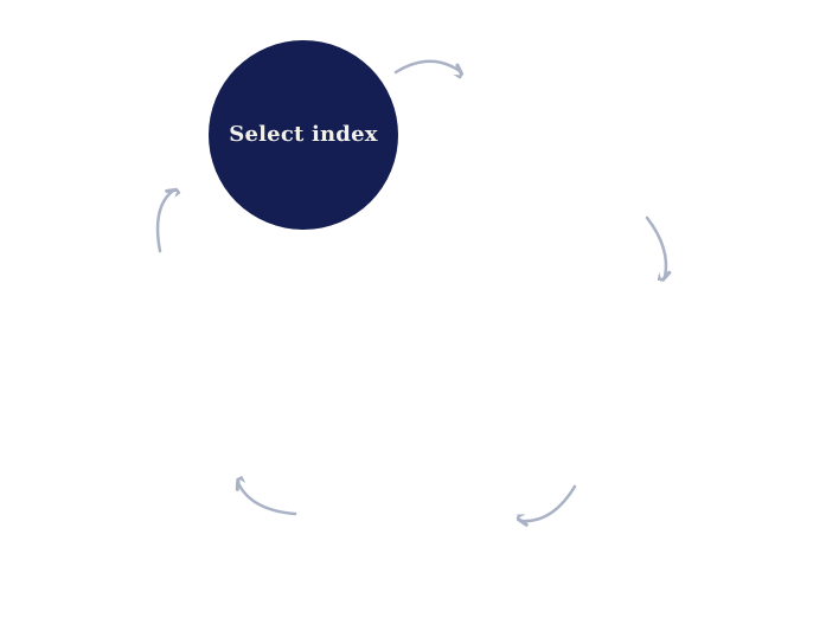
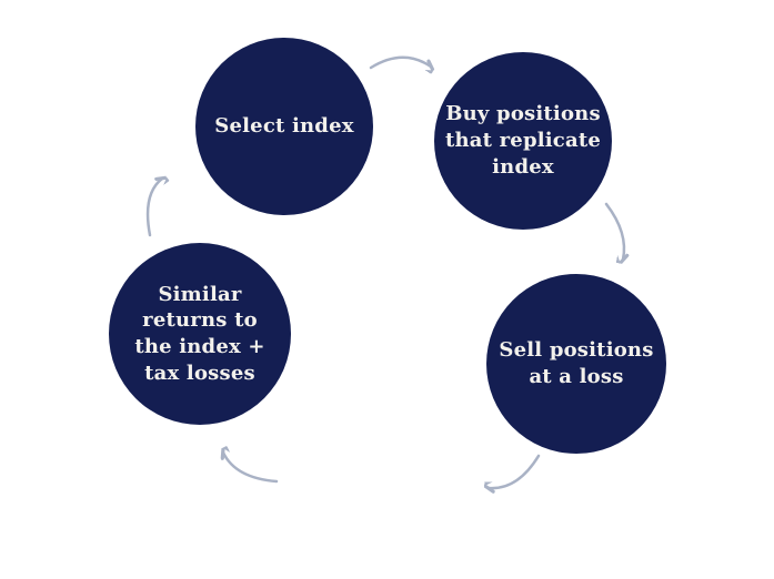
  Select index
+ Buy positions
+ that replicate
+ index
+ Sell positions
+ at a loss
+ Similar
+ returns to
+ the index +
+ tax losses
